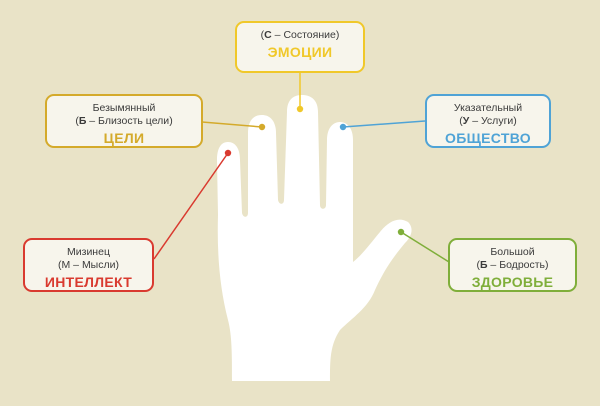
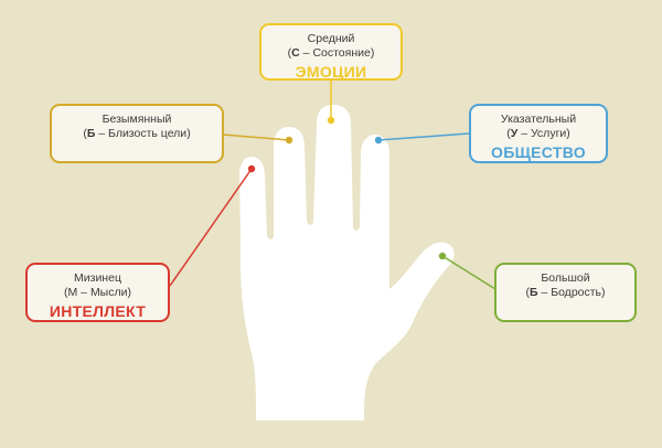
+ Средний
  (С – Состояние)
  ЭМОЦИИ
  Безымянный
  (Б – Близость цели)
- ЦЕЛИ
  Указательный
  (У – Услуги)
  ОБЩЕСТВО
  Мизинец
  (М – Мысли)
  ИНТЕЛЛЕКТ
  Большой
  (Б – Бодрость)
- ЗДОРОВЬЕ
